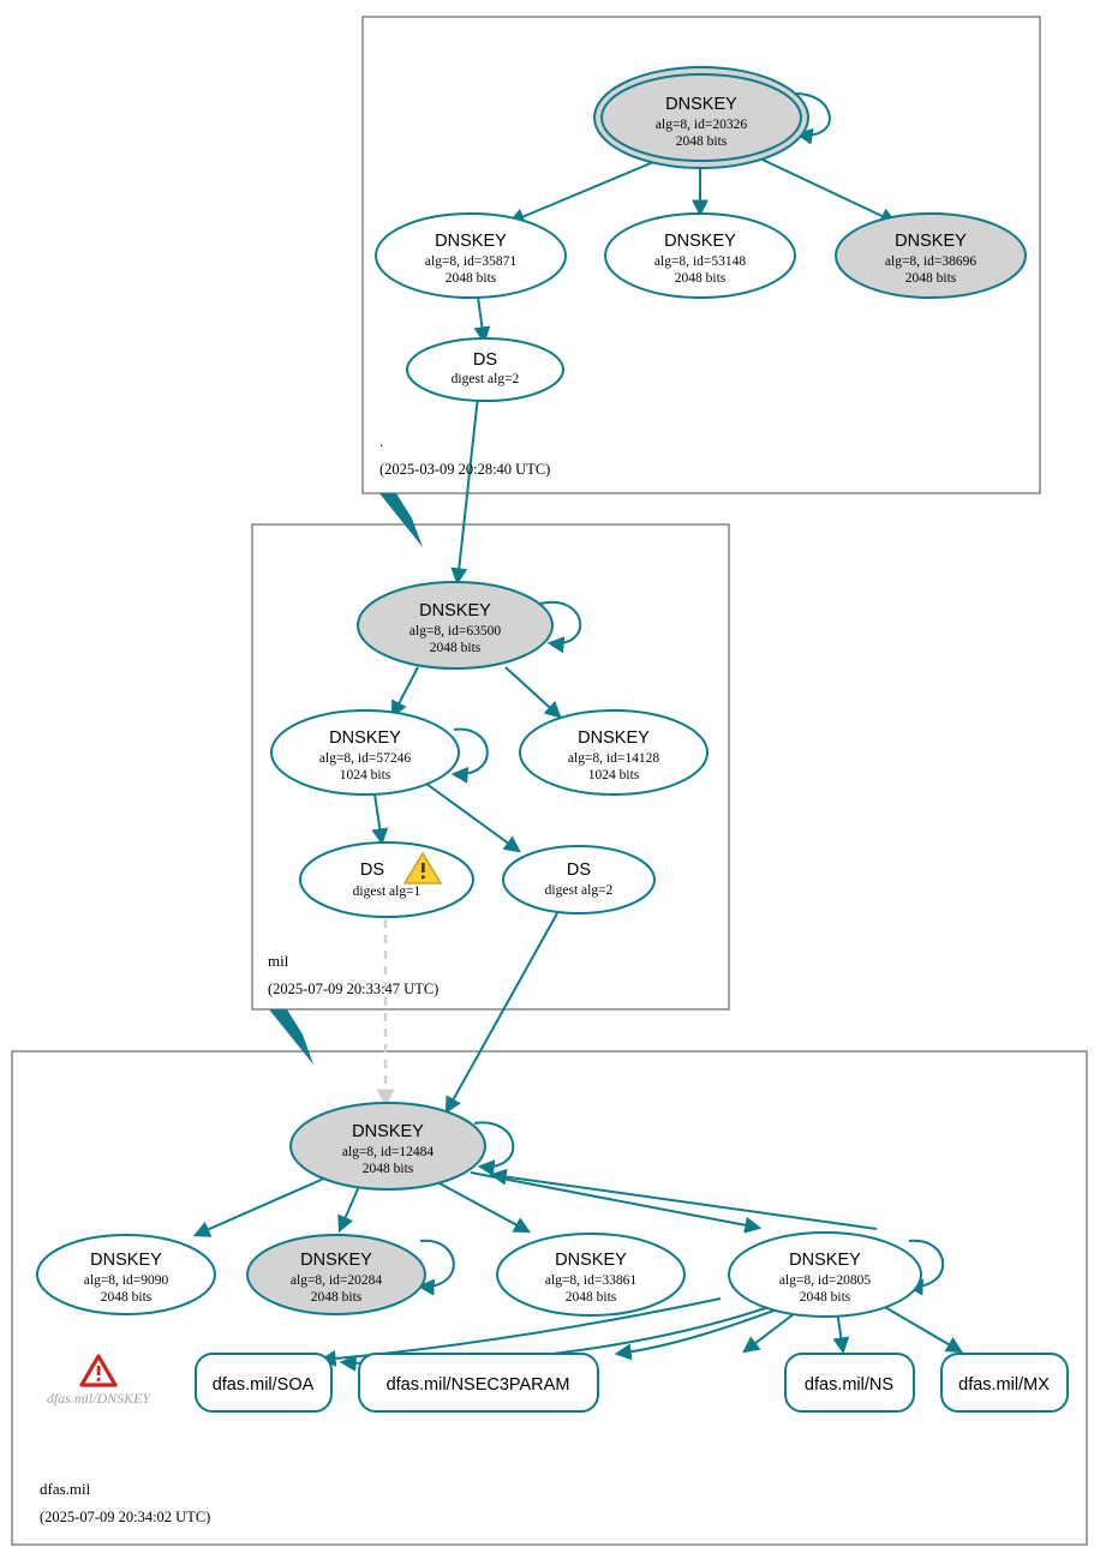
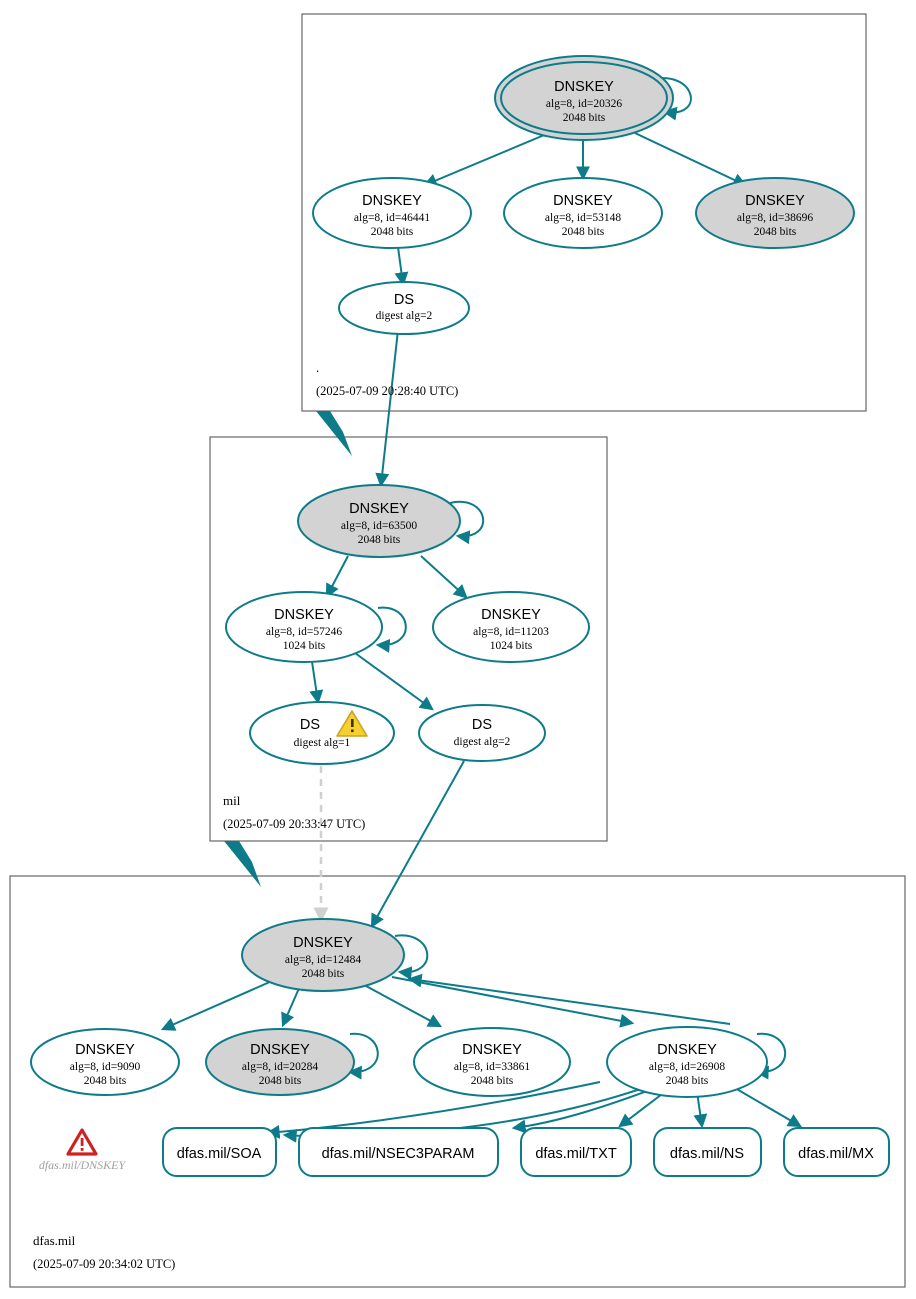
  DNSKEY
  alg=8, id=20326
  2048 bits
  DNSKEY
- alg=8, id=35871
+ alg=8, id=46441
  2048 bits
  DNSKEY
  alg=8, id=53148
  2048 bits
  DNSKEY
  alg=8, id=38696
  2048 bits
  DS
  digest alg=2
  .
- (2025-03-09 20:28:40 UTC)
+ (2025-07-09 20:28:40 UTC)
  DNSKEY
  alg=8, id=63500
  2048 bits
  DNSKEY
  alg=8, id=57246
  1024 bits
  DNSKEY
- alg=8, id=14128
+ alg=8, id=11203
  1024 bits
  DS
  digest alg=1
  DS
  digest alg=2
  mil
  (2025-07-09 20:33:47 UTC)
  DNSKEY
  alg=8, id=12484
  2048 bits
  DNSKEY
  alg=8, id=9090
  2048 bits
  DNSKEY
  alg=8, id=20284
  2048 bits
  DNSKEY
  alg=8, id=33861
  2048 bits
  DNSKEY
- alg=8, id=20805
+ alg=8, id=26908
  2048 bits
  dfas.mil/SOA
  dfas.mil/NSEC3PARAM
+ dfas.mil/TXT
  dfas.mil/NS
  dfas.mil/MX
  dfas.mil/DNSKEY
  dfas.mil
  (2025-07-09 20:34:02 UTC)
